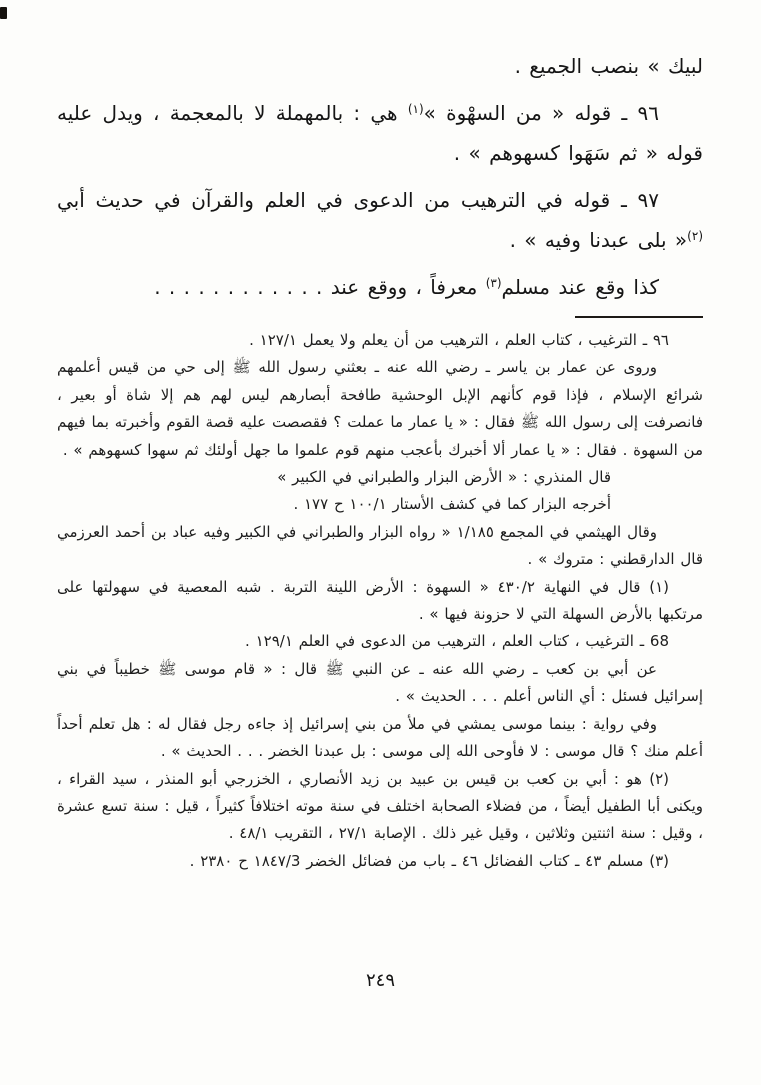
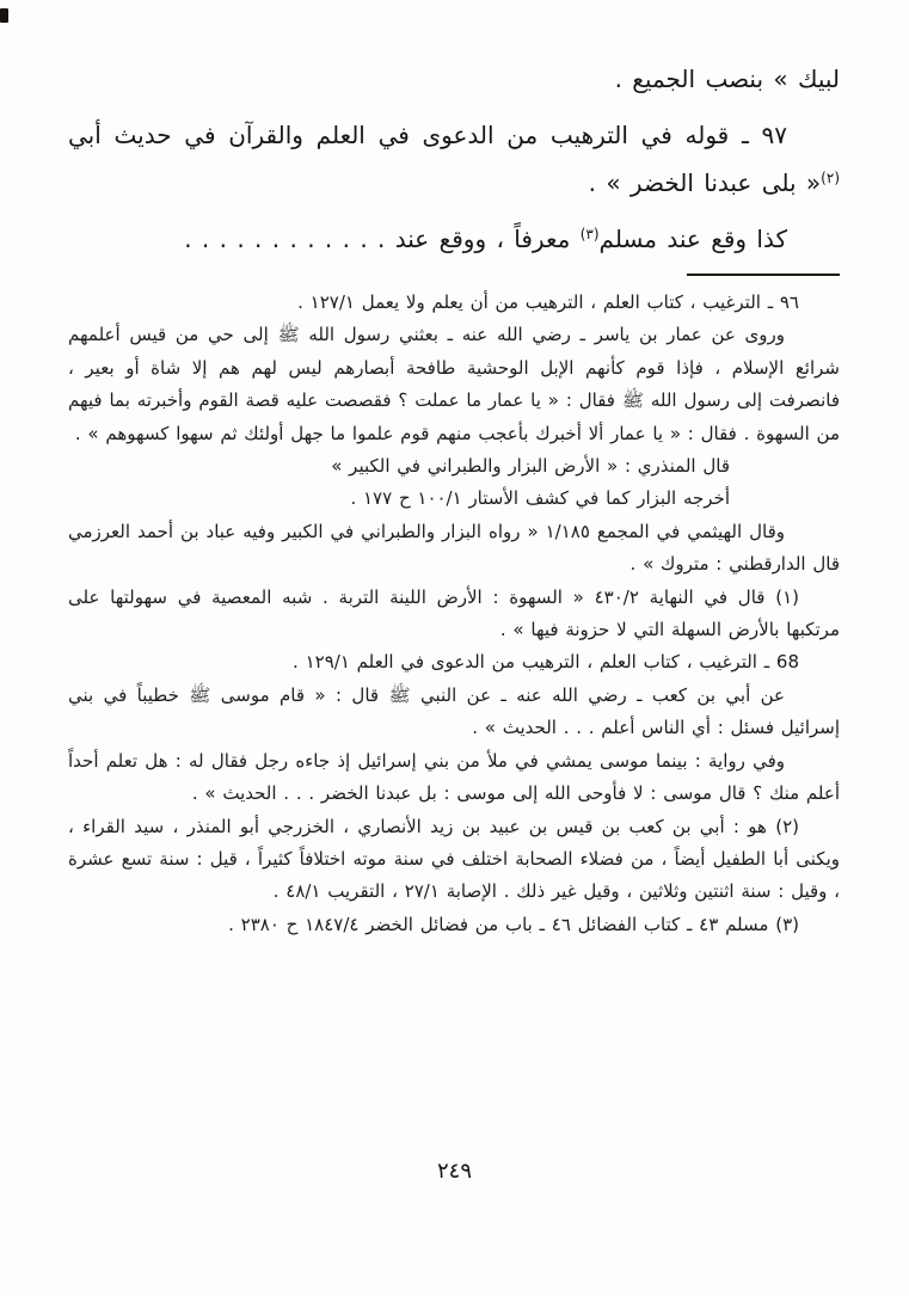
  لبيك » بنصب الجميع .
- ٩٦ ـ قوله « من السهْوة »(١) هي : بالمهملة لا بالمعجمة ، ويدل عليه قوله « ثم سَهَوا كسهوهم » .
- ٩٧ ـ قوله في الترهيب من الدعوى في العلم والقرآن في حديث أبي (٢)« بلى عبدنا وفيه » .
+ ٩٧ ـ قوله في الترهيب من الدعوى في العلم والقرآن في حديث أبي (٢)« بلى عبدنا الخضر » .
  كذا وقع عند مسلم(٣) معرفاً ، ووقع عند . . . . . . . . . . . .
  ٩٦ ـ الترغيب ، كتاب العلم ، الترهيب من أن يعلم ولا يعمل ١٢٧/١ .
  وروى عن عمار بن ياسر ـ رضي الله عنه ـ بعثني رسول الله ﷺ إلى حي من قيس أعلمهم شرائع الإسلام ، فإذا قوم كأنهم الإبل الوحشية طافحة أبصارهم ليس لهم هم إلا شاة أو بعير ، فانصرفت إلى رسول الله ﷺ فقال : « يا عمار ما عملت ؟ فقصصت عليه قصة القوم وأخبرته بما فيهم من السهوة . فقال : « يا عمار ألا أخبرك بأعجب منهم قوم علموا ما جهل أولئك ثم سهوا كسهوهم » .
  قال المنذري : « الأرض البزار والطبراني في الكبير »
  أخرجه البزار كما في كشف الأستار ١٠٠/١ ح ١٧٧ .
  وقال الهيثمي في المجمع ١/١٨٥ « رواه البزار والطبراني في الكبير وفيه عباد بن أحمد العرزمي قال الدارقطني : متروك » .
  (١) قال في النهاية ٤٣٠/٢ « السهوة : الأرض اللينة التربة . شبه المعصية في سهولتها على مرتكبها بالأرض السهلة التي لا حزونة فيها » .
  68 ـ الترغيب ، كتاب العلم ، الترهيب من الدعوى في العلم ١٢٩/١ .
  عن أبي بن كعب ـ رضي الله عنه ـ عن النبي ﷺ قال : « قام موسى ﷺ خطيباً في بني إسرائيل فسئل : أي الناس أعلم . . . الحديث » .
  وفي رواية : بينما موسى يمشي في ملأ من بني إسرائيل إذ جاءه رجل فقال له : هل تعلم أحداً أعلم منك ؟ قال موسى : لا فأوحى الله إلى موسى : بل عبدنا الخضر . . . الحديث » .
  (٢) هو : أبي بن كعب بن قيس بن عبيد بن زيد الأنصاري ، الخزرجي أبو المنذر ، سيد القراء ، ويكنى أبا الطفيل أيضاً ، من فضلاء الصحابة اختلف في سنة موته اختلافاً كثيراً ، قيل : سنة تسع عشرة ، وقيل : سنة اثنتين وثلاثين ، وقيل غير ذلك . الإصابة ٢٧/١ ، التقريب ٤٨/١ .
- (٣) مسلم ٤٣ ـ كتاب الفضائل ٤٦ ـ باب من فضائل الخضر ١٨٤٧/3 ح ٢٣٨٠ .
+ (٣) مسلم ٤٣ ـ كتاب الفضائل ٤٦ ـ باب من فضائل الخضر ١٨٤٧/٤ ح ٢٣٨٠ .
  ٢٤٩
